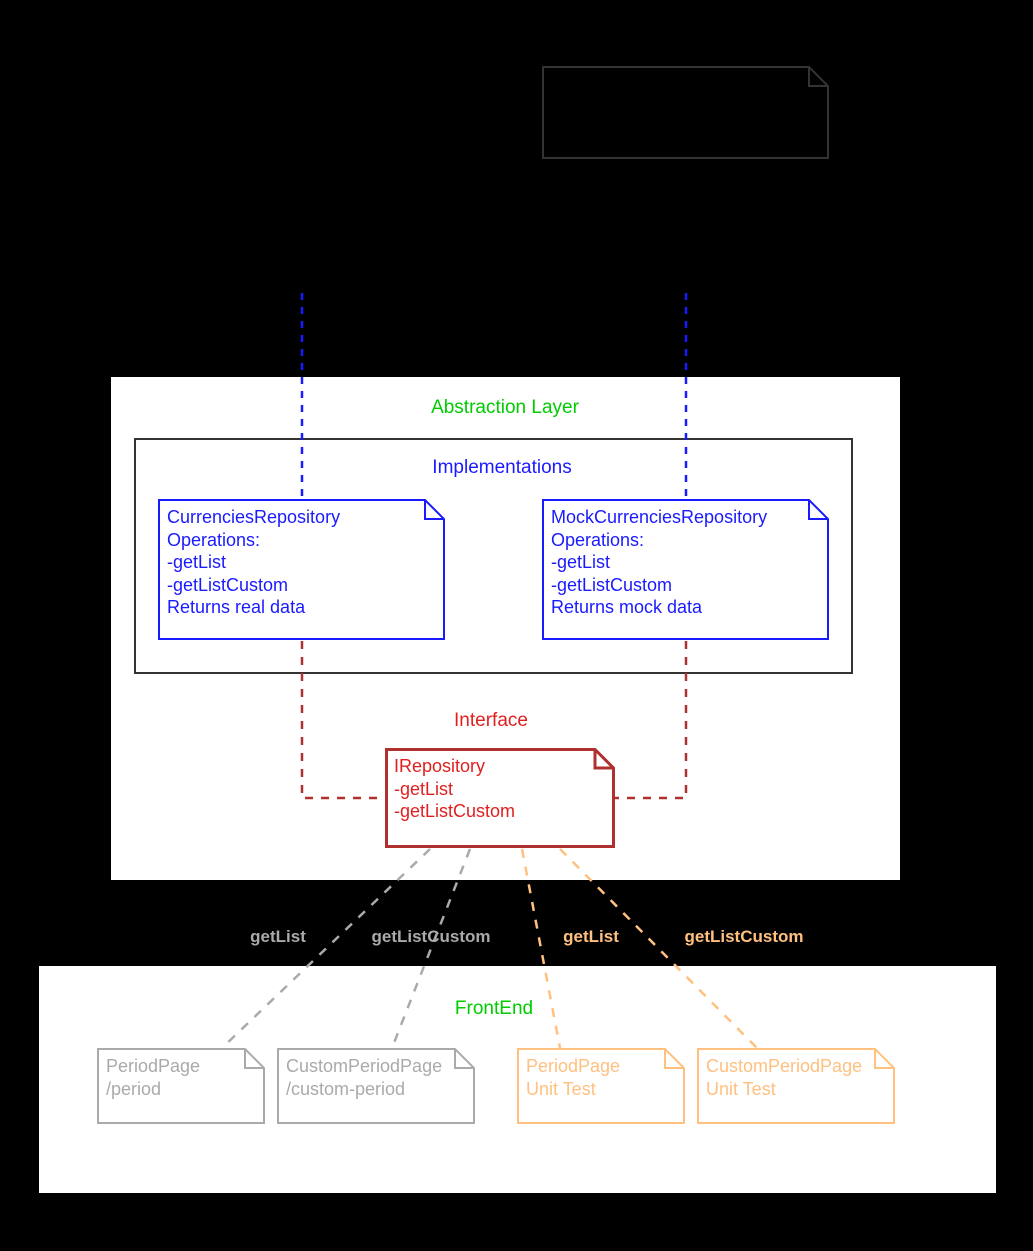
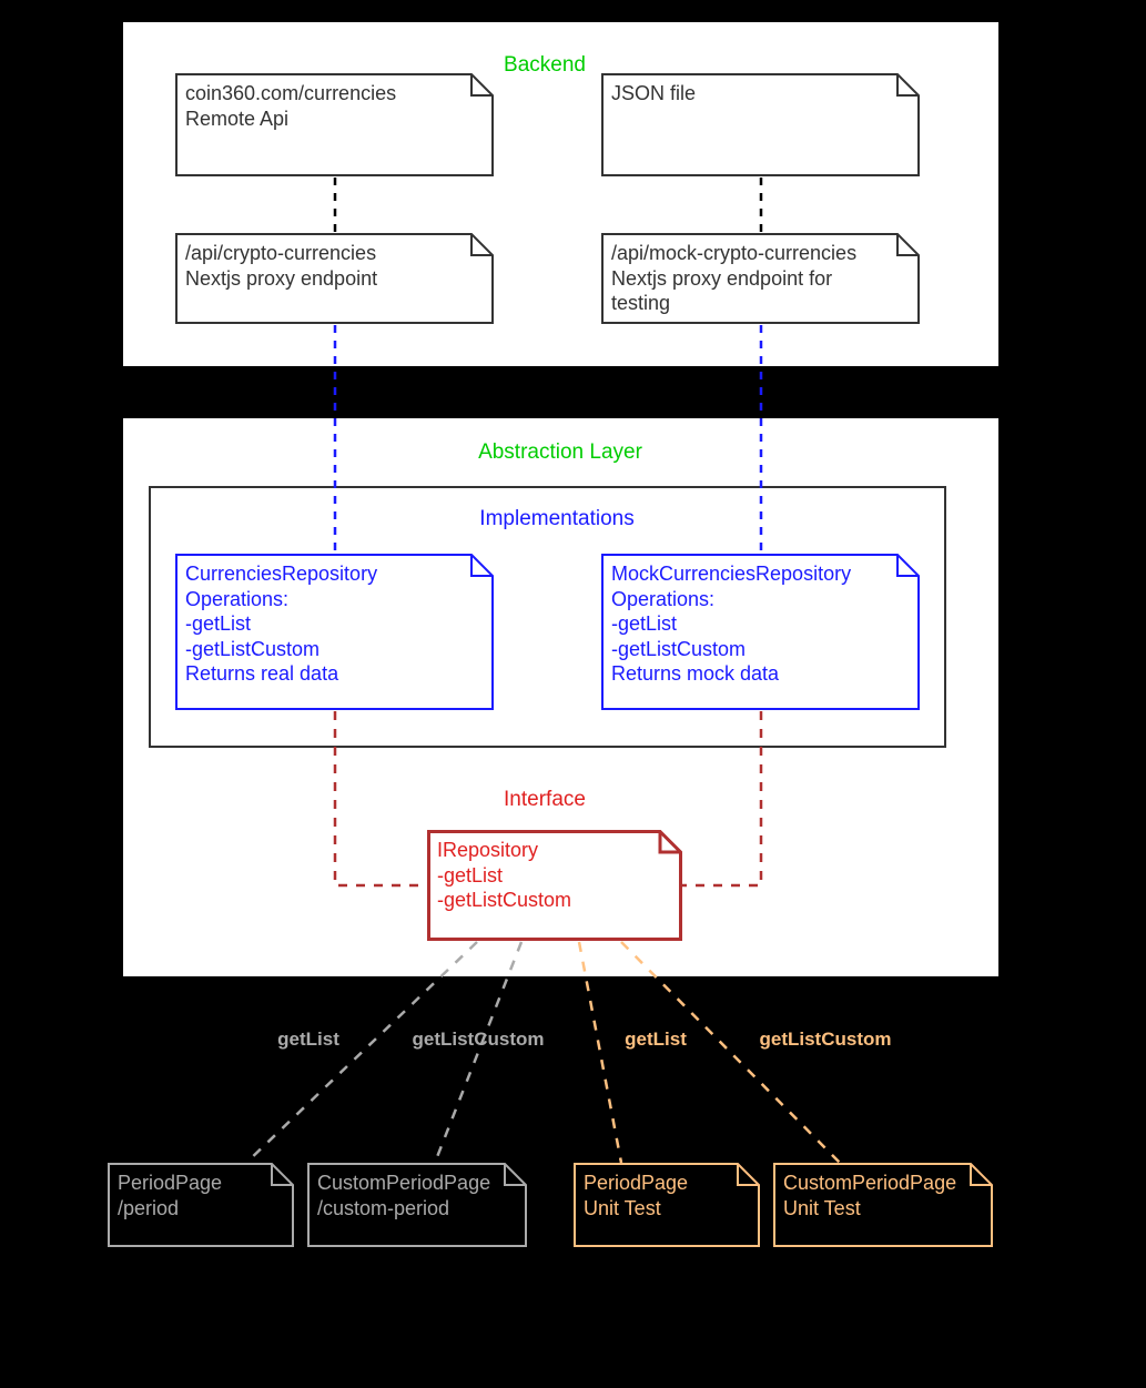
+ Backend
+ coin360.com/currencies
+ Remote Api
+ JSON file
+ /api/crypto-currencies
+ Nextjs proxy endpoint
+ /api/mock-crypto-currencies
+ Nextjs proxy endpoint for
+ testing
  Abstraction Layer
  Implementations
  CurrenciesRepository
  Operations:
  -getList
  -getListCustom
  Returns real data
  MockCurrenciesRepository
  Operations:
  -getList
  -getListCustom
  Returns mock data
  Interface
  IRepository
  -getList
  -getListCustom
- FrontEnd
  getList
  getListCustom
  getList
  getListCustom
  PeriodPage
  /period
  CustomPeriodPage
  /custom-period
  PeriodPage
  Unit Test
  CustomPeriodPage
  Unit Test
